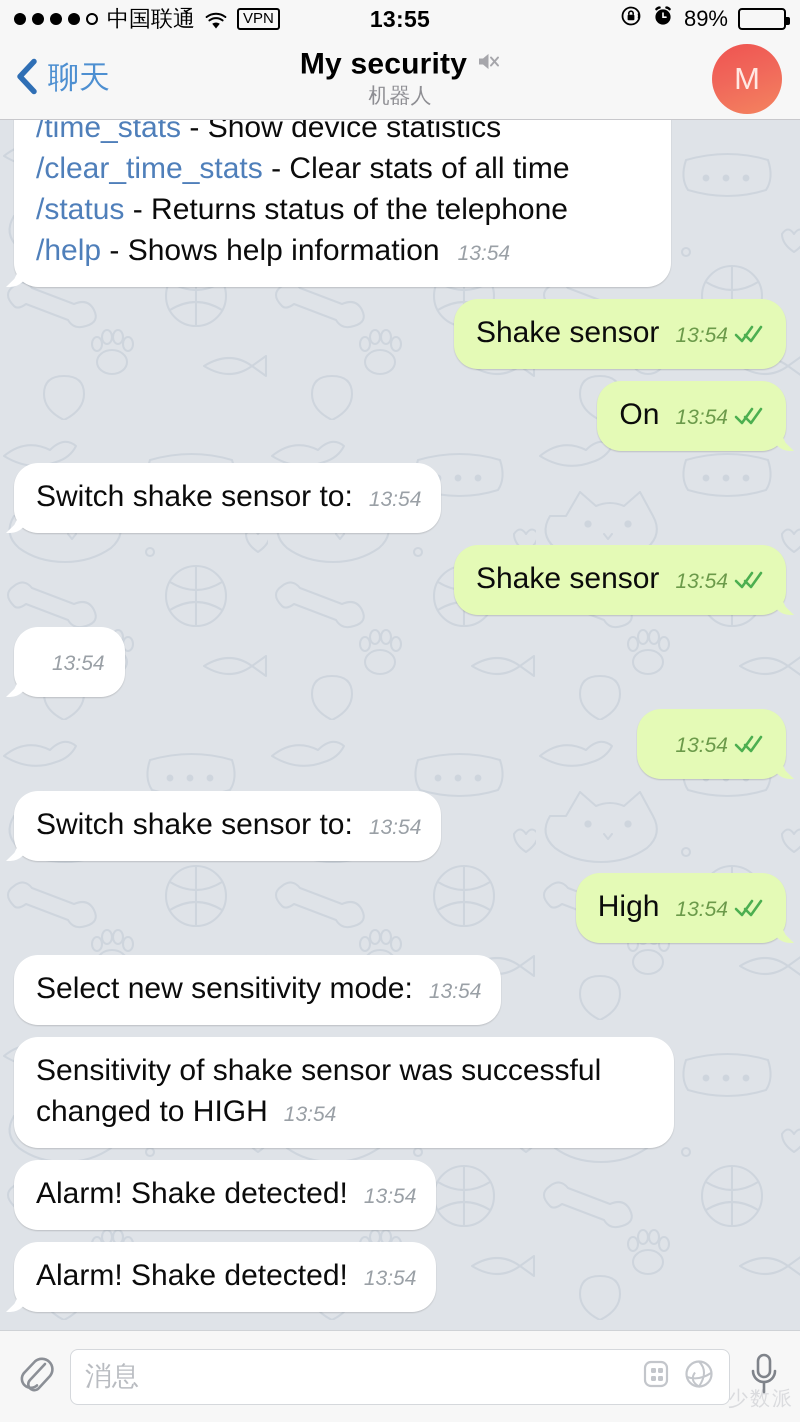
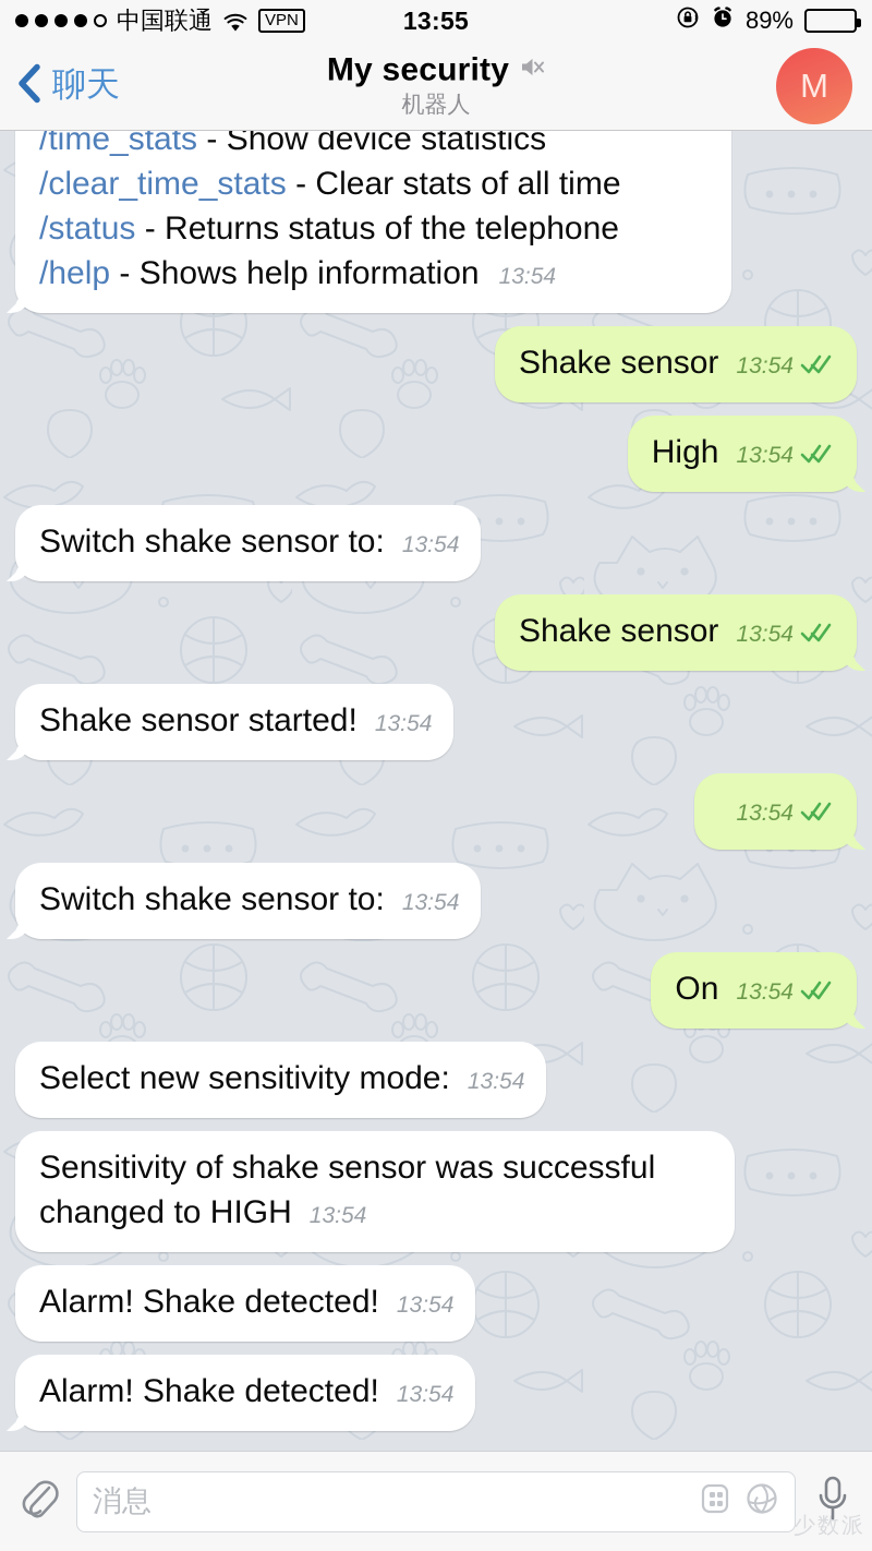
  中国联通
  VPN
  13:55
  89%
  聊天
  My security
  机器人
  M
  /time_stats - Show device statistics
  /clear_time_stats - Clear stats of all time
  /status - Returns status of the telephone
  /help - Shows help information
  13:54
  Shake sensor
  13:54
- On
+ High
  13:54
  Switch shake sensor to:
  13:54
  Shake sensor
  13:54
+ Shake sensor started!
  13:54
  13:54
  Switch shake sensor to:
  13:54
- High
+ On
  13:54
  Select new sensitivity mode:
  13:54
  Sensitivity of shake sensor was successful changed to HIGH
  13:54
  Alarm! Shake detected!
  13:54
  Alarm! Shake detected!
  13:54
  消息
  少数派
